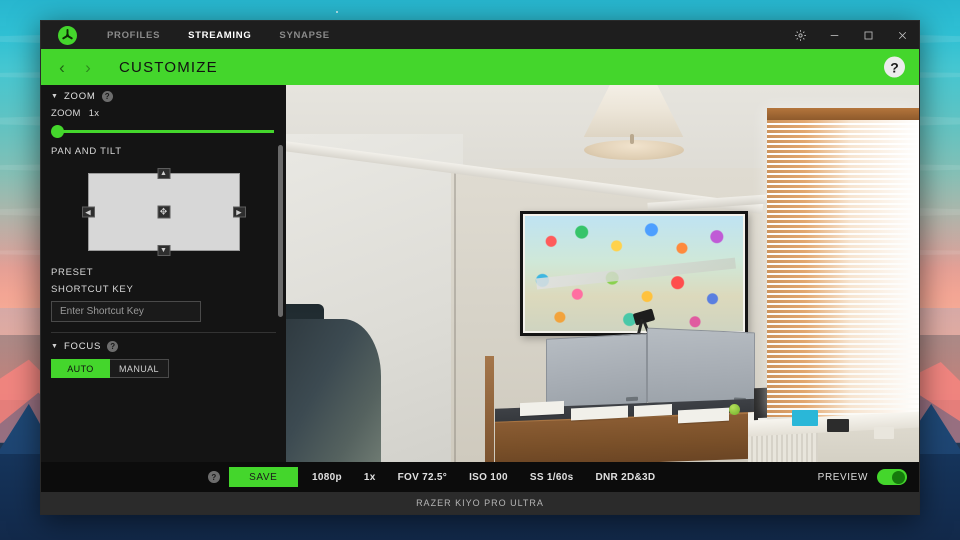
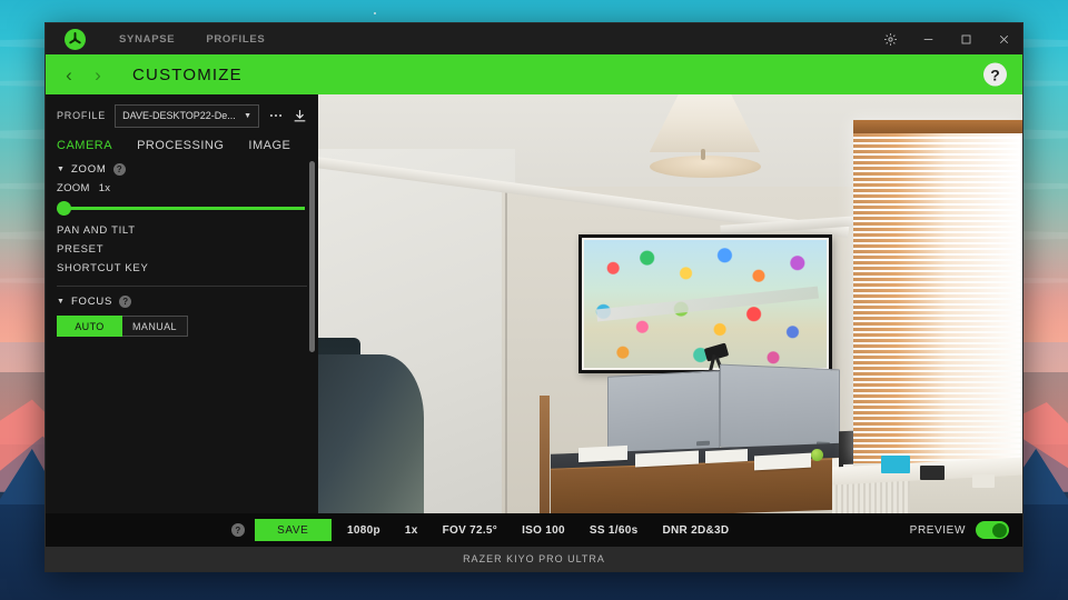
- PROFILES
+ SYNAPSE
- STREAMING
- SYNAPSE
+ PROFILES
  ‹
  ›
  CUSTOMIZE
  ?
+ PROFILE
+ DAVE-DESKTOP22-De...
+ CAMERA
+ PROCESSING
+ IMAGE
  ZOOM
  ?
  ZOOM 1x
  PAN AND TILT
- ✥
  PRESET
  SHORTCUT KEY
- Enter Shortcut Key
  FOCUS
  ?
  AUTO
  MANUAL
  ?
  SAVE
  1080p
  1x
  FOV 72.5°
  ISO 100
  SS 1/60s
  DNR 2D&3D
  PREVIEW
  RAZER KIYO PRO ULTRA
